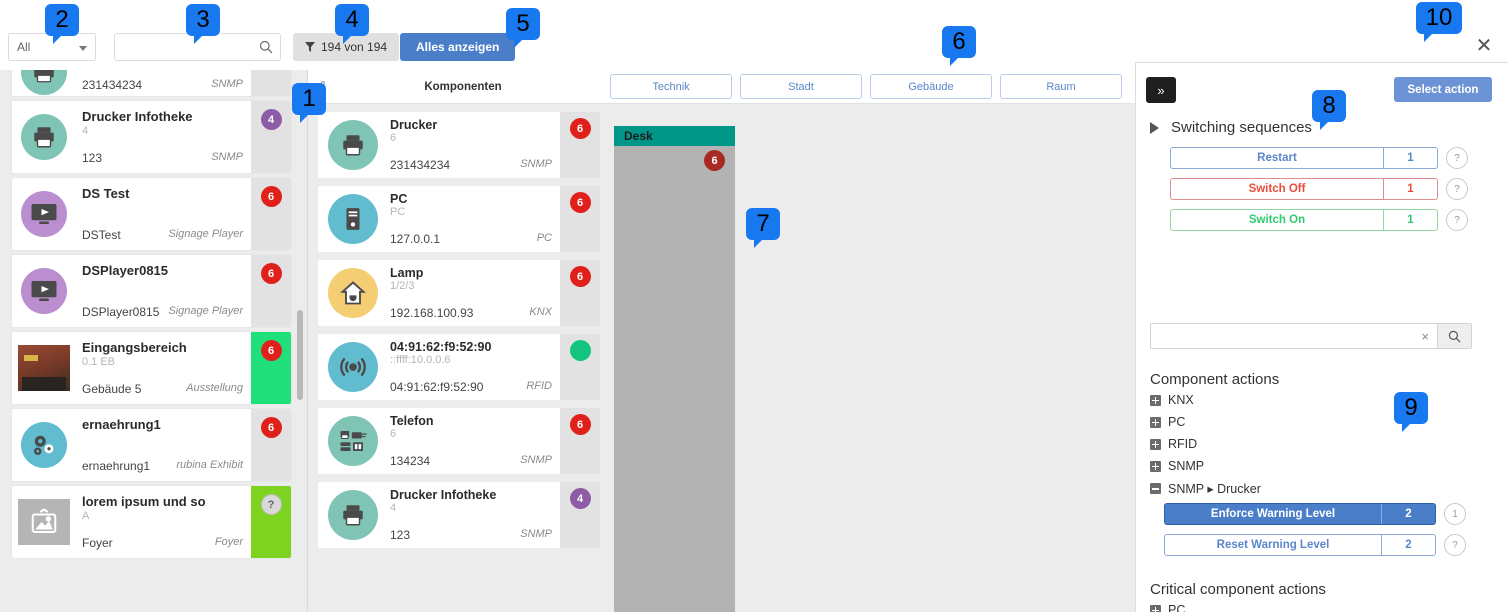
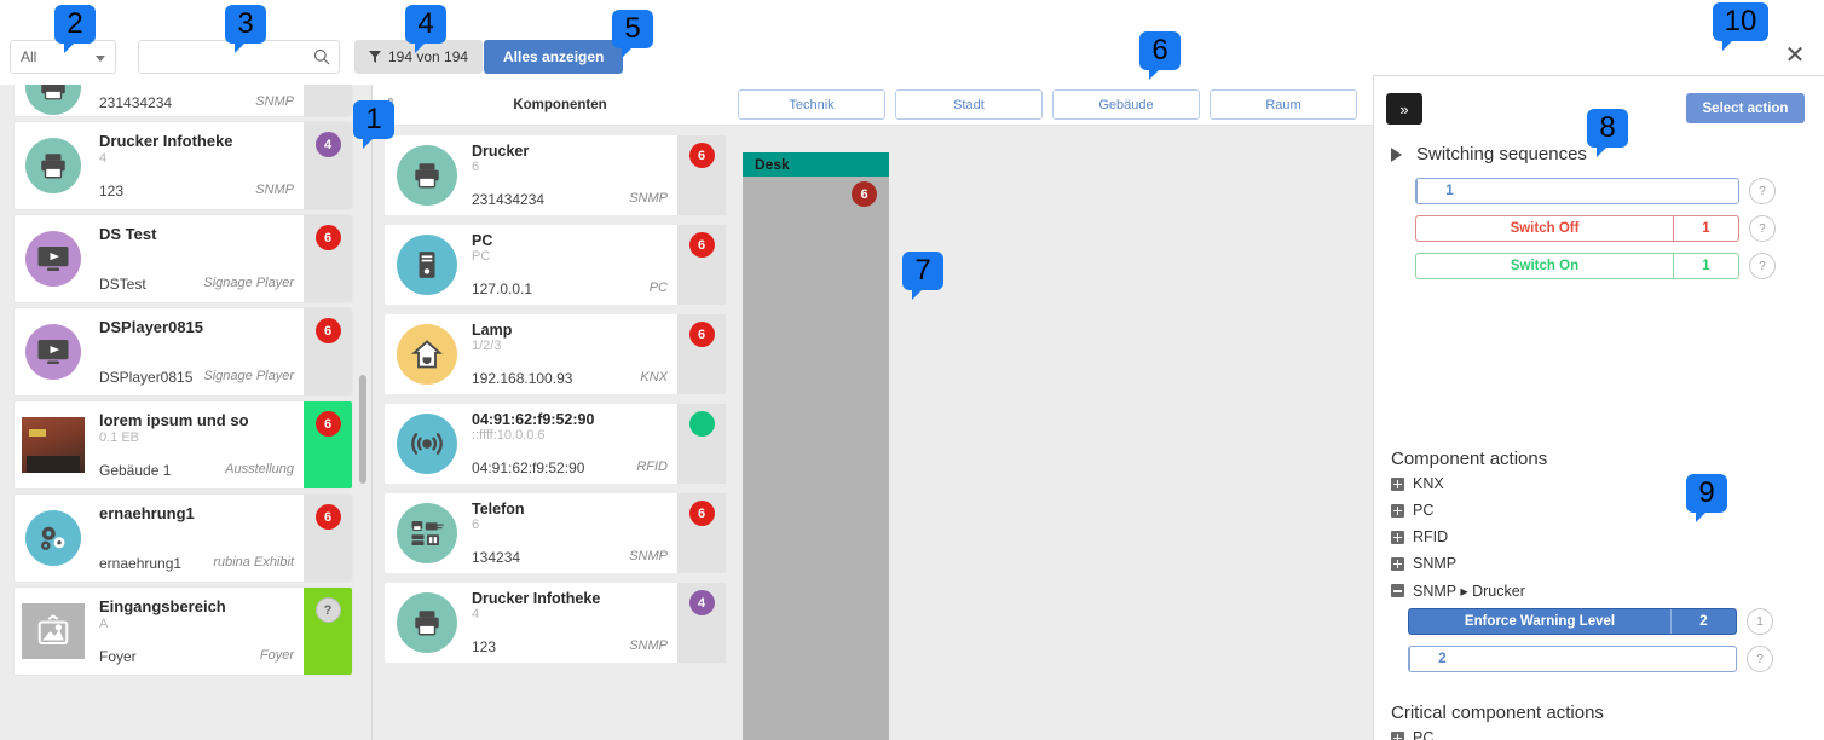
  All
  194 von 194
  Alles anzeigen
  ✕
  231434234
  SNMP
  Drucker Infotheke
  4
  123
  SNMP
  4
  DS Test
  DSTest
  Signage Player
  6
  DSPlayer0815
  DSPlayer0815
  Signage Player
  6
- Eingangsbereich
+ lorem ipsum und so
  0.1 EB
- Gebäude 5
+ Gebäude 1
  Ausstellung
  6
  ernaehrung1
  ernaehrung1
  rubina Exhibit
  6
- lorem ipsum und so
+ Eingangsbereich
  A
  Foyer
  Foyer
  ?
  Komponenten
  Drucker
  6
  231434234
  SNMP
  6
  PC
  PC
  127.0.0.1
  PC
  6
  Lamp
  1/2/3
  192.168.100.93
  KNX
  6
  04:91:62:f9:52:90
  ::ffff:10.0.0.6
  04:91:62:f9:52:90
  RFID
  Telefon
  6
  134234
  SNMP
  6
  Drucker Infotheke
  4
  123
  SNMP
  4
  Technik
  Stadt
  Gebäude
  Raum
  Desk
  6
  »
  Select action
  Switching sequences
- Restart
  1
  ?
  Switch Off
  1
  ?
  Switch On
  1
  ?
- ×
  Component actions
  KNX
  PC
  RFID
  SNMP
  SNMP ▸ Drucker
  Enforce Warning Level
  2
  1
- Reset Warning Level
  2
  ?
  Critical component actions
  PC
  1
  2
  3
  4
  5
  6
  7
  8
  9
  10
